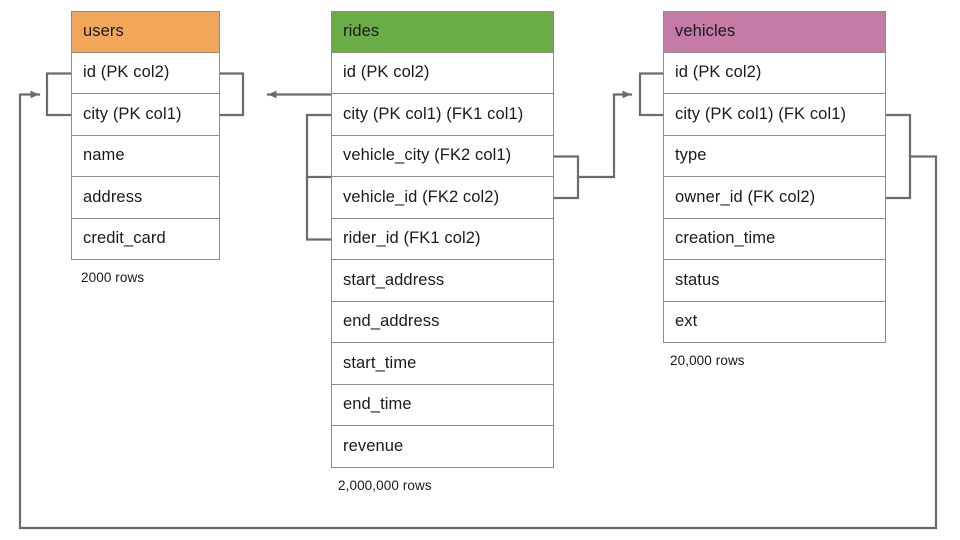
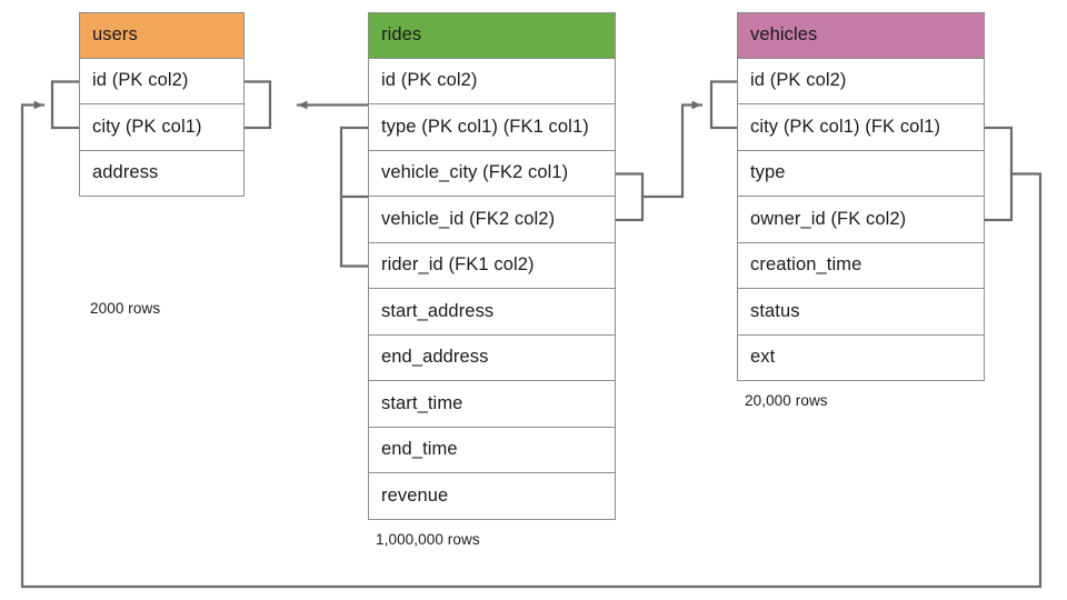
  users
  id (PK col2)
  city (PK col1)
- name
  address
- credit_card
  2000 rows
  rides
  id (PK col2)
- city (PK col1) (FK1 col1)
+ type (PK col1) (FK1 col1)
  vehicle_city (FK2 col1)
  vehicle_id (FK2 col2)
  rider_id (FK1 col2)
  start_address
  end_address
  start_time
  end_time
  revenue
- 2,000,000 rows
+ 1,000,000 rows
  vehicles
  id (PK col2)
  city (PK col1) (FK col1)
  type
  owner_id (FK col2)
  creation_time
  status
  ext
  20,000 rows
